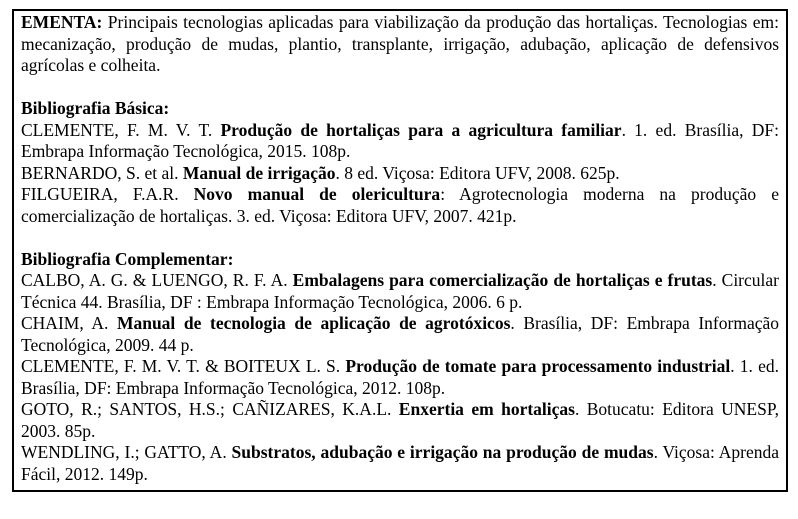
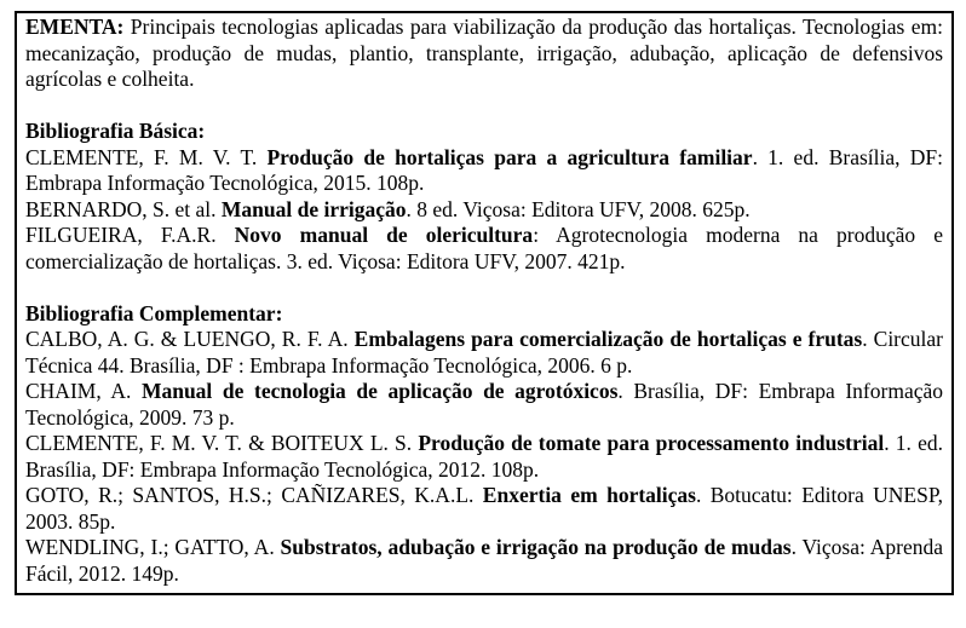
- EMENTA: Principais tecnologias aplicadas para viabilização da produção das hortaliças. Tecnologias em: mecanização, produção de mudas, plantio, transplante, irrigação, adubação, aplicação de defensivos agrícolas e colheita. Bibliografia Básica: CLEMENTE, F. M. V. T. Produção de hortaliças para a agricultura familiar. 1. ed. Brasília, DF: Embrapa Informação Tecnológica, 2015. 108p.BERNARDO, S. et al. Manual de irrigação. 8 ed. Viçosa: Editora UFV, 2008. 625p.FILGUEIRA, F.A.R. Novo manual de olericultura: Agrotecnologia moderna na produção e comercialização de hortaliças. 3. ed. Viçosa: Editora UFV, 2007. 421p. Bibliografia Complementar: CALBO, A. G. & LUENGO, R. F. A. Embalagens para comercialização de hortaliças e frutas. Circular Técnica 44. Brasília, DF : Embrapa Informação Tecnológica, 2006. 6 p.CHAIM, A. Manual de tecnologia de aplicação de agrotóxicos. Brasília, DF: Embrapa Informação Tecnológica, 2009. 44 p.CLEMENTE, F. M. V. T. & BOITEUX L. S. Produção de tomate para processamento industrial. 1. ed. Brasília, DF: Embrapa Informação Tecnológica, 2012. 108p.GOTO, R.; SANTOS, H.S.; CAÑIZARES, K.A.L. Enxertia em hortaliças. Botucatu: Editora UNESP, 2003. 85p.WENDLING, I.; GATTO, A. Substratos, adubação e irrigação na produção de mudas. Viçosa: Aprenda Fácil, 2012. 149p.
+ EMENTA: Principais tecnologias aplicadas para viabilização da produção das hortaliças. Tecnologias em: mecanização, produção de mudas, plantio, transplante, irrigação, adubação, aplicação de defensivos agrícolas e colheita. Bibliografia Básica: CLEMENTE, F. M. V. T. Produção de hortaliças para a agricultura familiar. 1. ed. Brasília, DF: Embrapa Informação Tecnológica, 2015. 108p.BERNARDO, S. et al. Manual de irrigação. 8 ed. Viçosa: Editora UFV, 2008. 625p.FILGUEIRA, F.A.R. Novo manual de olericultura: Agrotecnologia moderna na produção e comercialização de hortaliças. 3. ed. Viçosa: Editora UFV, 2007. 421p. Bibliografia Complementar: CALBO, A. G. & LUENGO, R. F. A. Embalagens para comercialização de hortaliças e frutas. Circular Técnica 44. Brasília, DF : Embrapa Informação Tecnológica, 2006. 6 p.CHAIM, A. Manual de tecnologia de aplicação de agrotóxicos. Brasília, DF: Embrapa Informação Tecnológica, 2009. 73 p.CLEMENTE, F. M. V. T. & BOITEUX L. S. Produção de tomate para processamento industrial. 1. ed. Brasília, DF: Embrapa Informação Tecnológica, 2012. 108p.GOTO, R.; SANTOS, H.S.; CAÑIZARES, K.A.L. Enxertia em hortaliças. Botucatu: Editora UNESP, 2003. 85p.WENDLING, I.; GATTO, A. Substratos, adubação e irrigação na produção de mudas. Viçosa: Aprenda Fácil, 2012. 149p.
